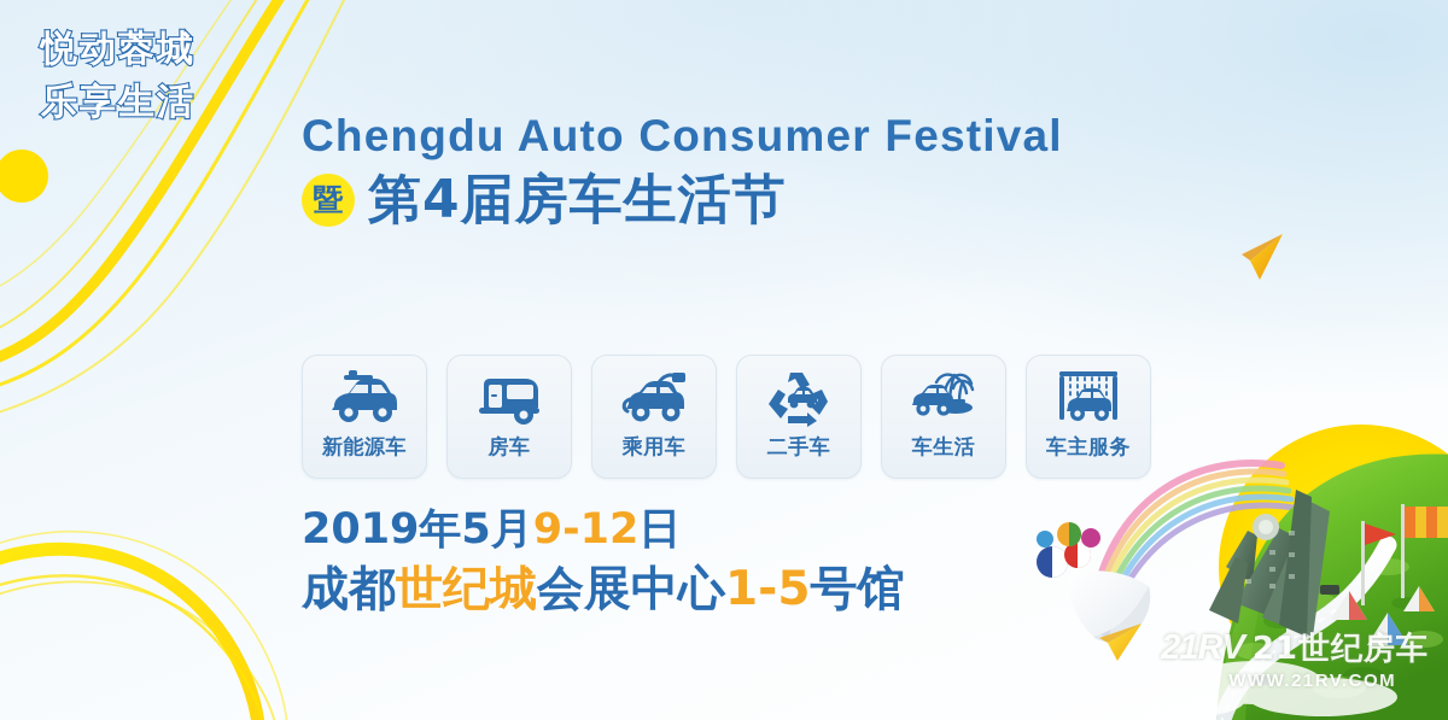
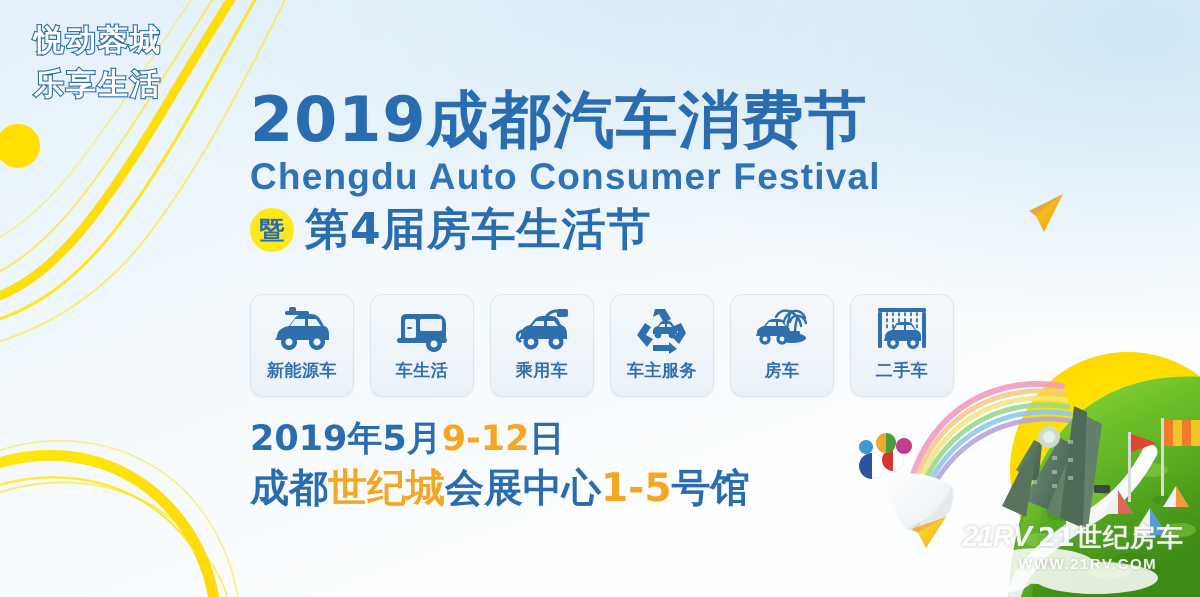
  悦动蓉城
  乐享生活
+ 2019成都汽车消费节
  Chengdu Auto Consumer Festival
  暨
  第4届房车生活节
  新能源车
- 房车
+ 车生活
  乘用车
- 二手车
+ 车主服务
- 车生活
+ 房车
- 车主服务
+ 二手车
  2019年5月9-12日
  成都世纪城会展中心1-5号馆
  21RV
  21世纪房车
  WWW.21RV.COM
